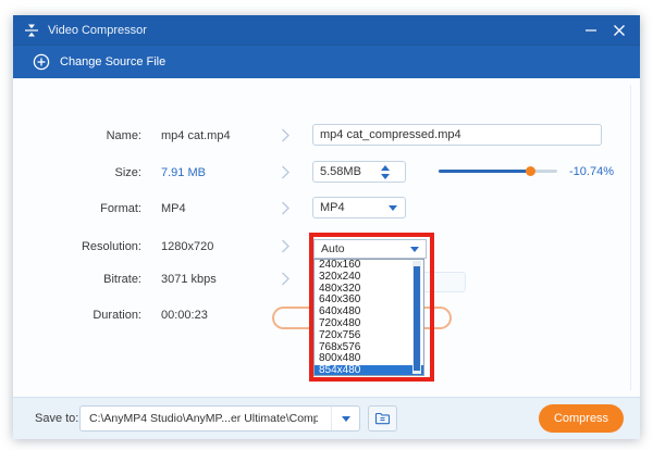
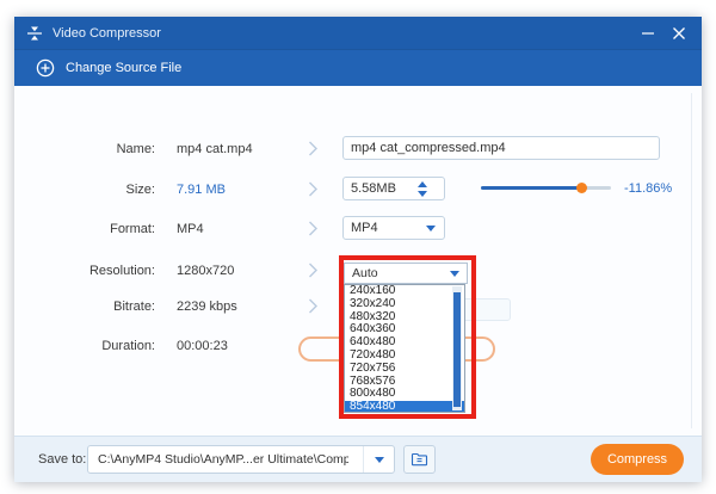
  Video Compressor
  Change Source File
  Name:
  mp4 cat.mp4
  mp4 cat_compressed.mp4
  Size:
  7.91 MB
  5.58MB
- -10.74%
+ -11.86%
  Format:
  MP4
  MP4
  Resolution:
  1280x720
  Bitrate:
- 3071 kbps
+ 2239 kbps
  Duration:
  00:00:23
  Auto
  240x160
  320x240
  480x320
  640x360
  640x480
  720x480
  720x756
  768x576
  800x480
  854x480
  Save to:
  C:\AnyMP4 Studio\AnyMP...er Ultimate\Comp
  Compress
